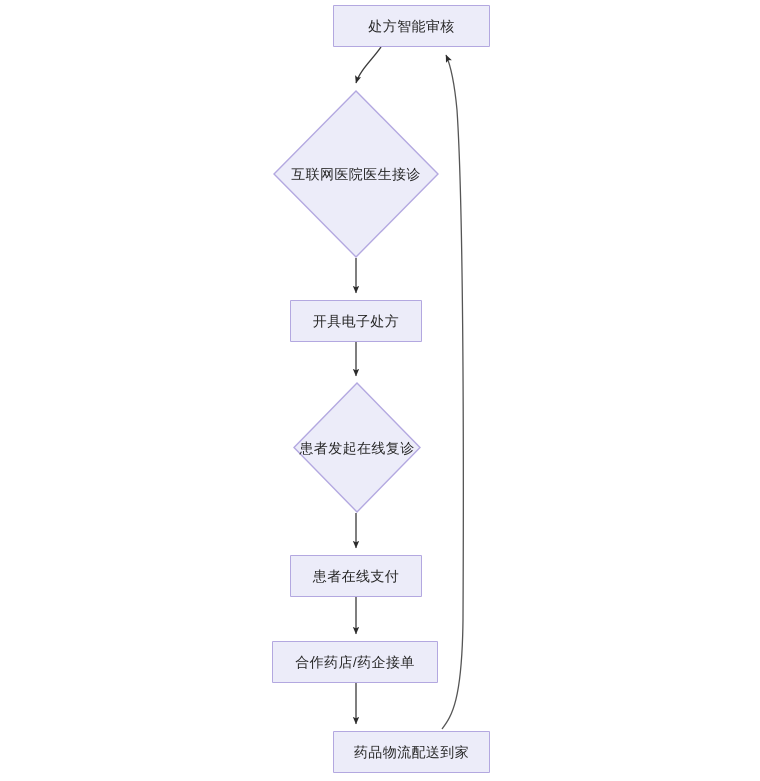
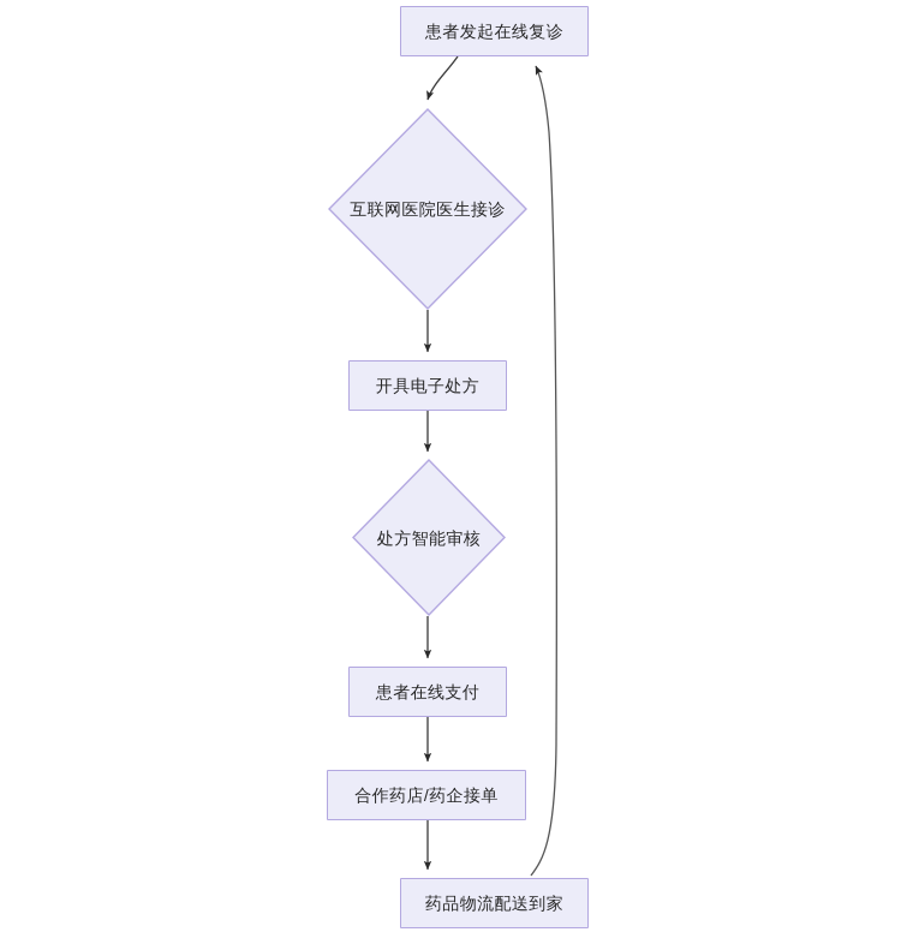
- 处方智能审核
+ 患者发起在线复诊
  互联网医院医生接诊
  开具电子处方
- 患者发起在线复诊
+ 处方智能审核
  患者在线支付
  合作药店/药企接单
  药品物流配送到家
